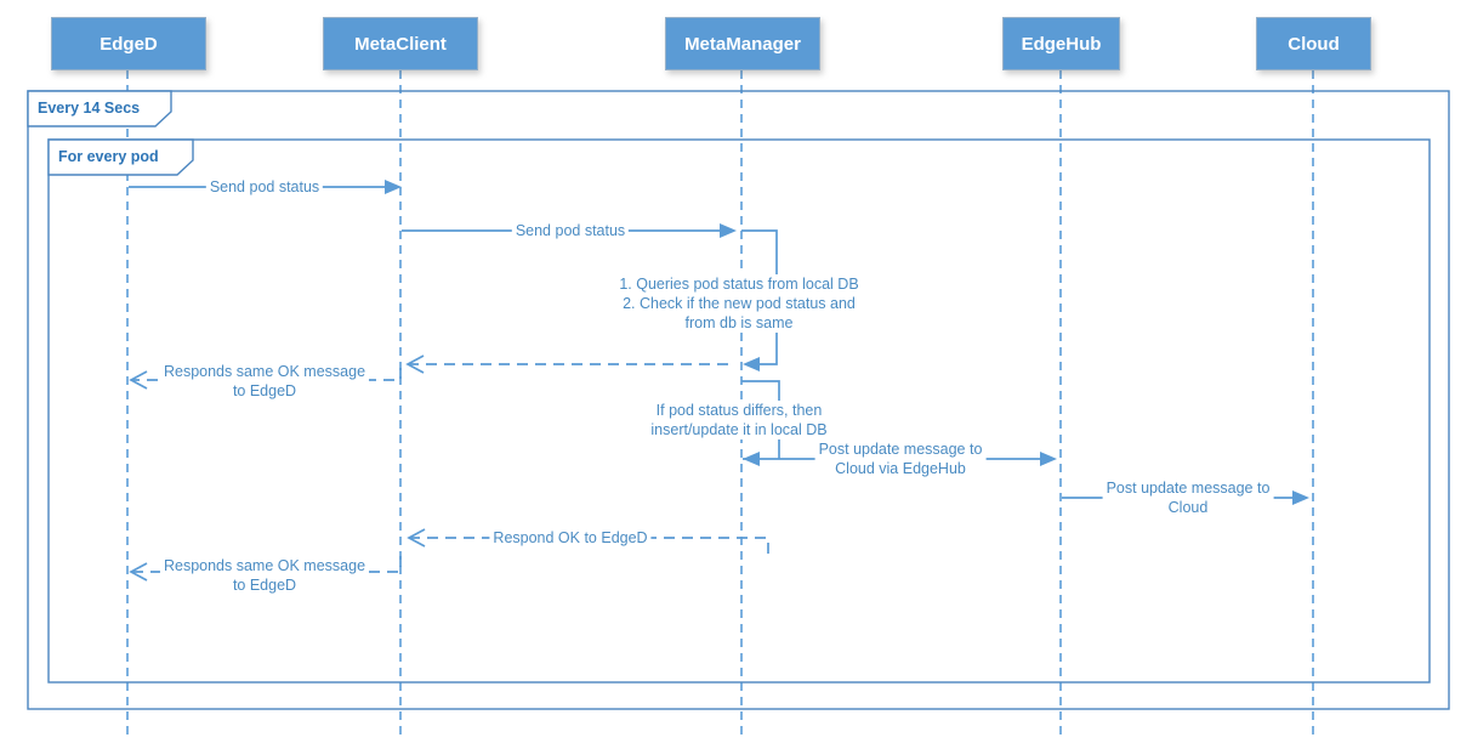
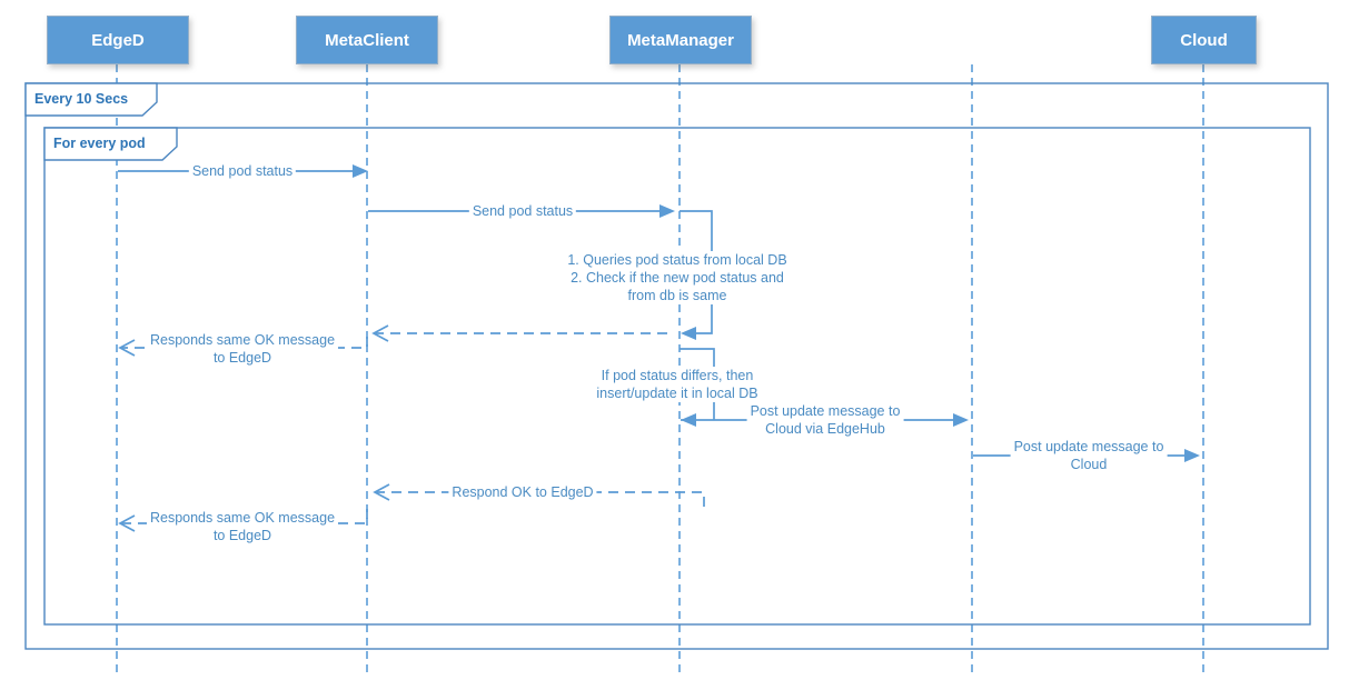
  EdgeD
  MetaClient
  MetaManager
- EdgeHub
  Cloud
- Every 14 Secs
+ Every 10 Secs
  For every pod
  Send pod status
  Send pod status
  1. Queries pod status from local DB
  2. Check if the new pod status and
  from db is same
  Responds same OK message
  to EdgeD
  If pod status differs, then
  insert/update it in local DB
  Post update message to
  Cloud via EdgeHub
  Post update message to
  Cloud
  Respond OK to EdgeD
  Responds same OK message
  to EdgeD
